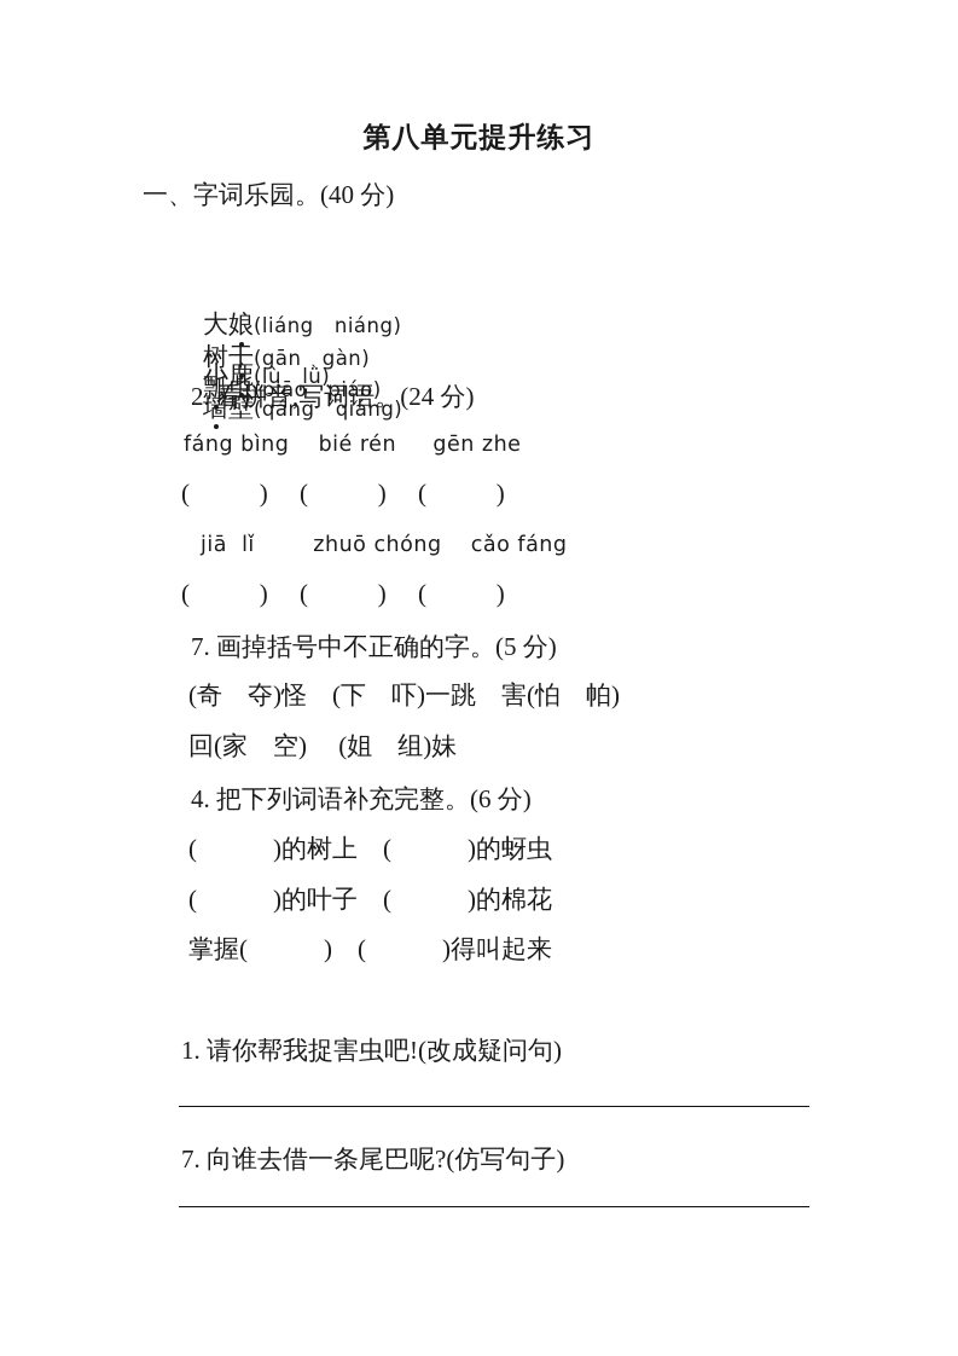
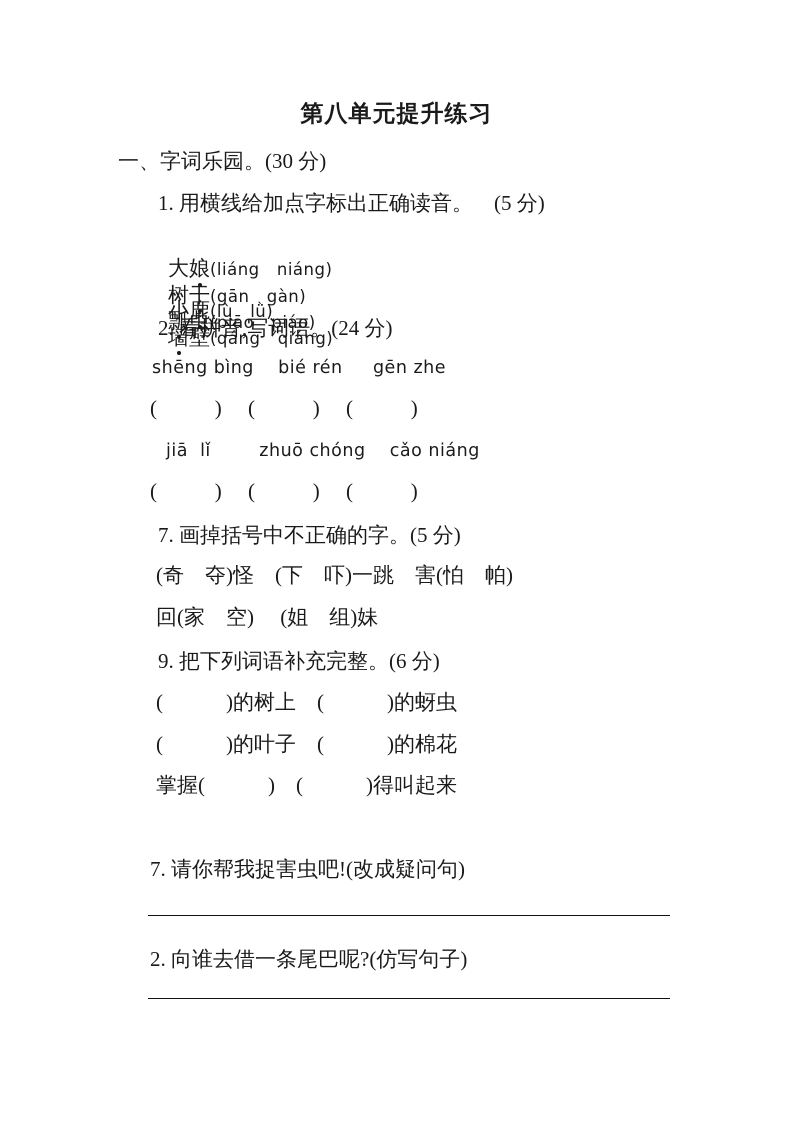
  第八单元提升练习
- 一、字词乐园。(40 分)
+ 一、字词乐园。(30 分)
+ 1. 用横线给加点字标出正确读音。 (5 分)
  大娘(liáng niáng) 树干(gān gàn) 瓢 (piāo piáo)
  小鹿(lù lǜ) 墙壁(qáng qiáng)
  2. 看拼音,写词语。(24 分)
- fáng bìng bié rén gēn zhe
+ shēng bìng bié rén gēn zhe
  ( ) ( ) ( )
- jiā lǐ zhuō chóng cǎo fáng
+ jiā lǐ zhuō chóng cǎo niáng
  ( ) ( ) ( )
  7. 画掉括号中不正确的字。(5 分)
  (奇 夺)怪 (下 吓)一跳 害(怕 帕)
  回(家 空) (姐 组)妹
- 4. 把下列词语补充完整。(6 分)
+ 9. 把下列词语补充完整。(6 分)
  ( )的树上 ( )的蚜虫
  ( )的叶子 ( )的棉花
  掌握( ) ( )得叫起来
- 1. 请你帮我捉害虫吧!(改成疑问句)
+ 7. 请你帮我捉害虫吧!(改成疑问句)
- 7. 向谁去借一条尾巴呢?(仿写句子)
+ 2. 向谁去借一条尾巴呢?(仿写句子)
